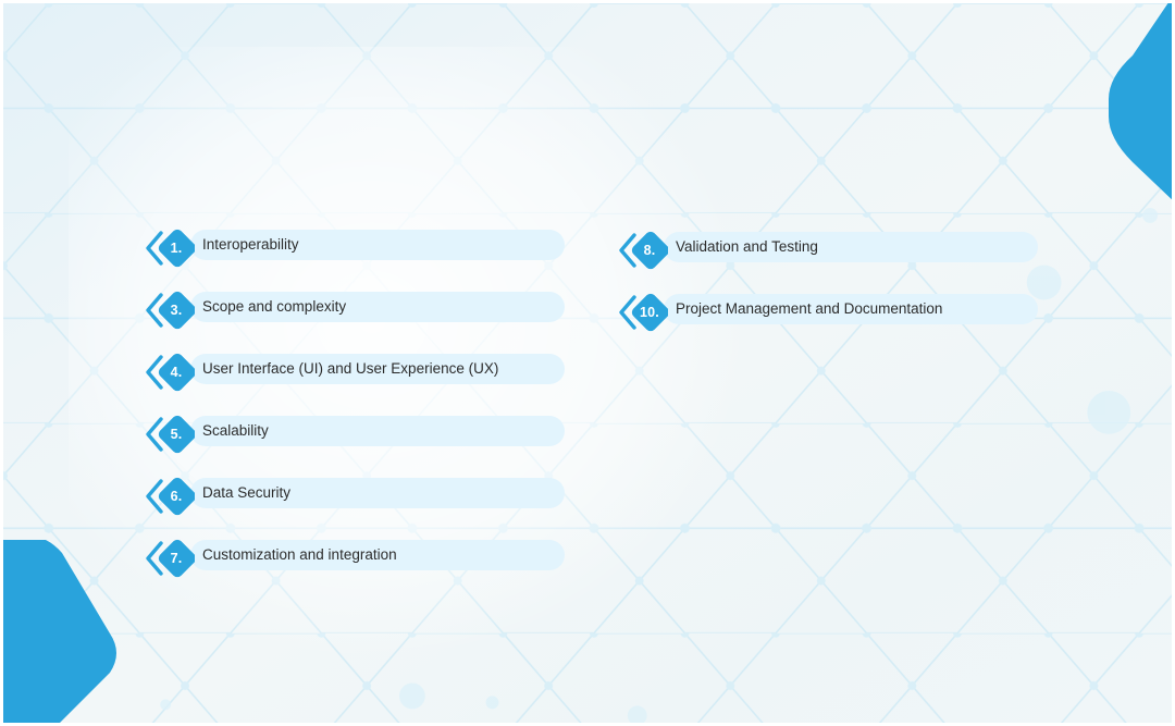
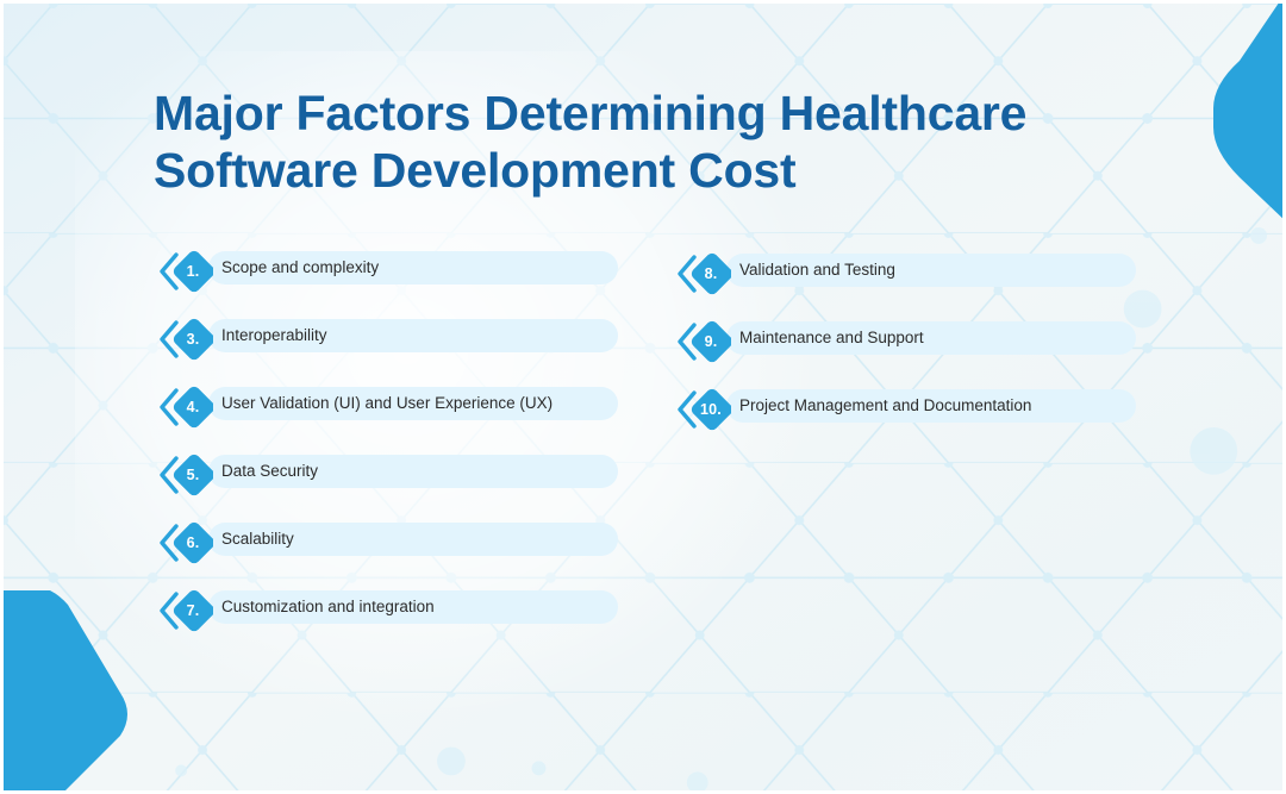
+ Major Factors Determining Healthcare
+ Software Development Cost
  1.
- Interoperability
+ Scope and complexity
  3.
- Scope and complexity
+ Interoperability
  4.
- User Interface (UI) and User Experience (UX)
+ User Validation (UI) and User Experience (UX)
  5.
- Scalability
+ Data Security
  6.
- Data Security
+ Scalability
  7.
  Customization and integration
  8.
  Validation and Testing
+ 9.
+ Maintenance and Support
  10.
  Project Management and Documentation
